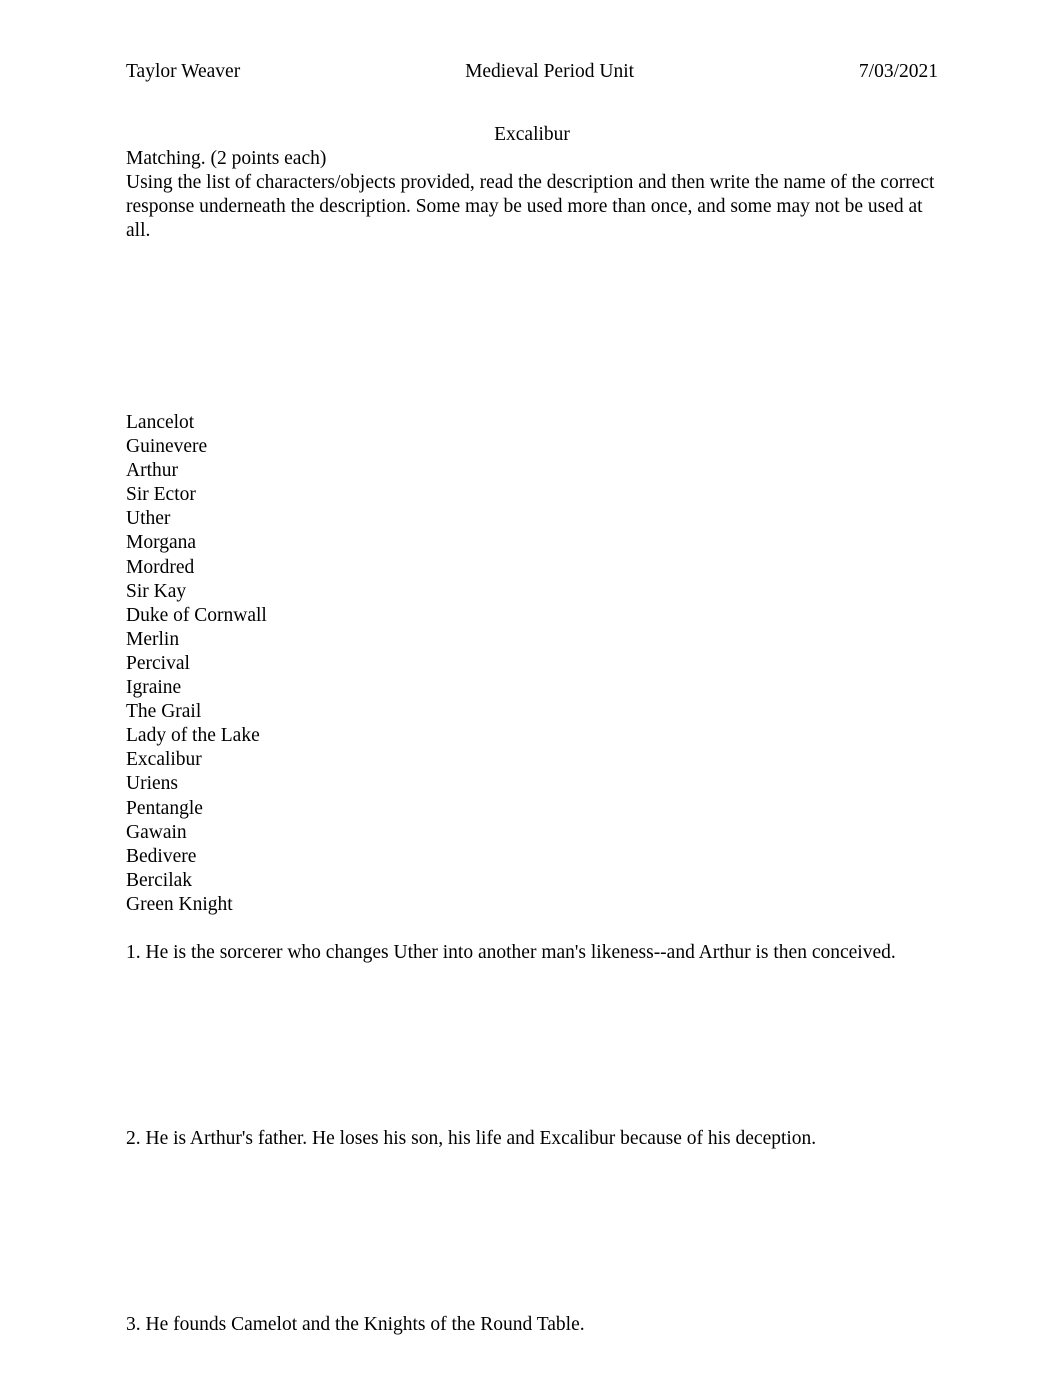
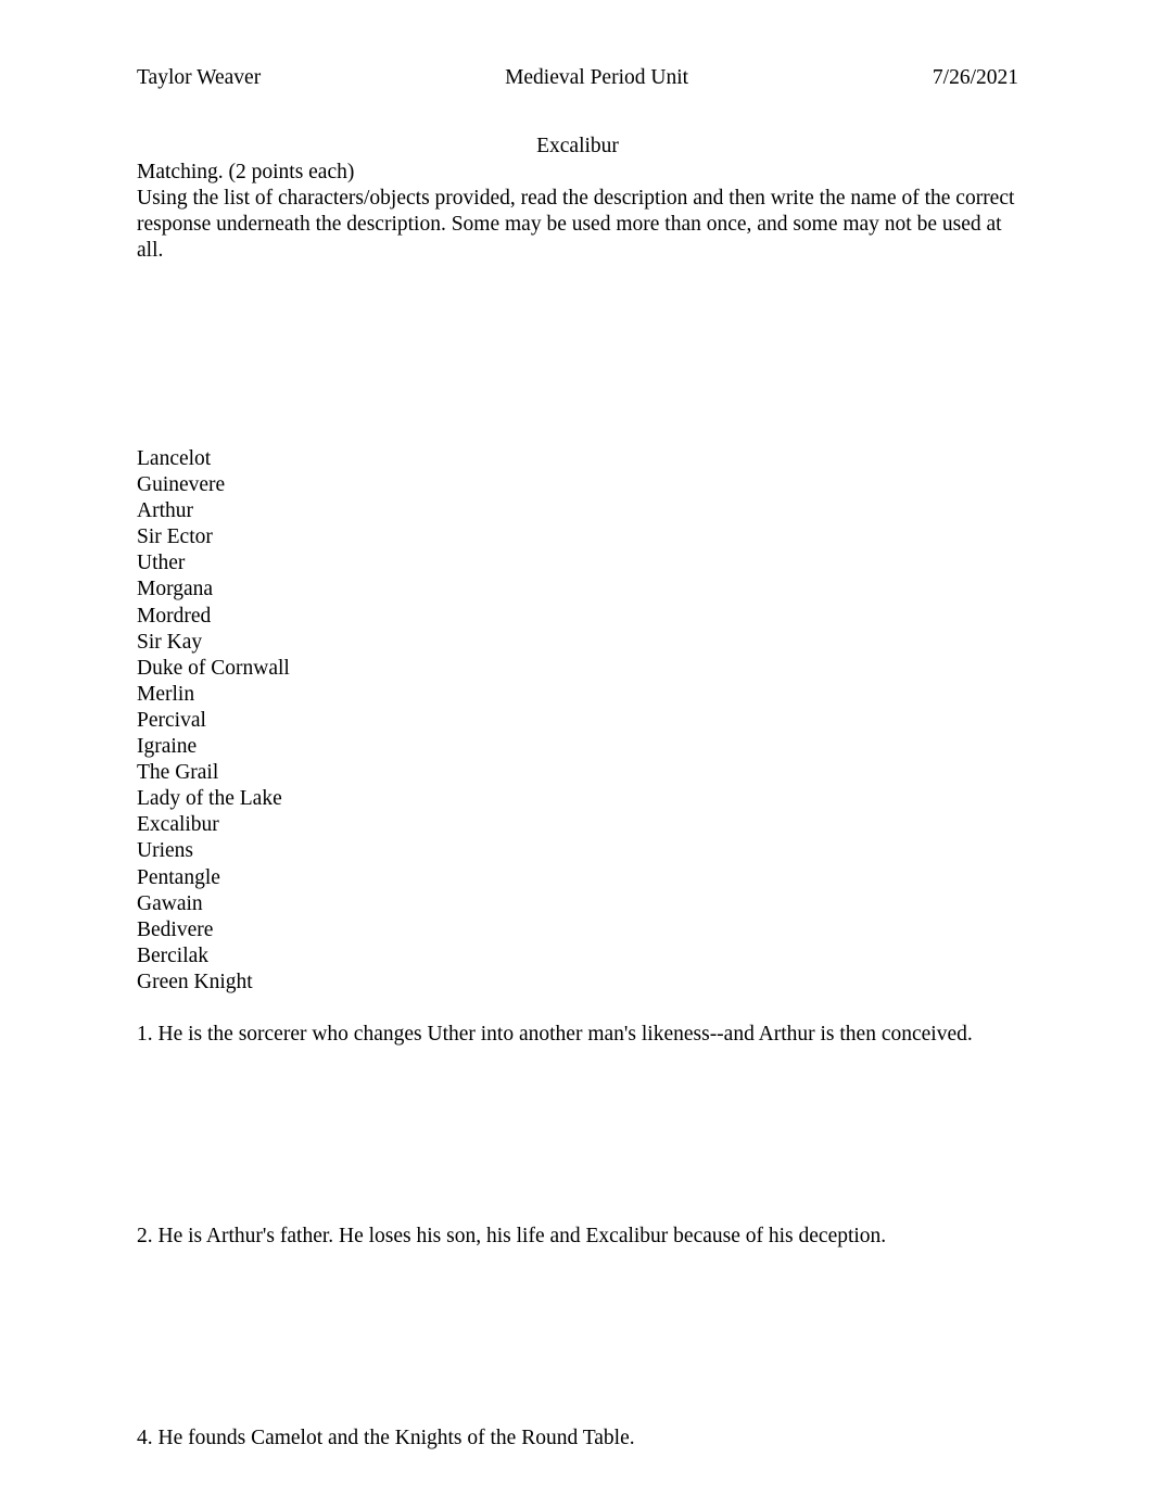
  Taylor Weaver
  Medieval Period Unit
- 7/03/2021
+ 7/26/2021
  Excalibur
  Matching. (2 points each)
  Using the list of characters/objects provided, read the description and then write the name of the correct response underneath the description. Some may be used more than once, and some may not be used at all.
  Lancelot
  Guinevere
  Arthur
  Sir Ector
  Uther
  Morgana
  Mordred
  Sir Kay
  Duke of Cornwall
  Merlin
  Percival
  Igraine
  The Grail
  Lady of the Lake
  Excalibur
  Uriens
  Pentangle
  Gawain
  Bedivere
  Bercilak
  Green Knight
  1. He is the sorcerer who changes Uther into another man's likeness--and Arthur is then conceived.
  2. He is Arthur's father. He loses his son, his life and Excalibur because of his deception.
- 3. He founds Camelot and the Knights of the Round Table.
+ 4. He founds Camelot and the Knights of the Round Table.
